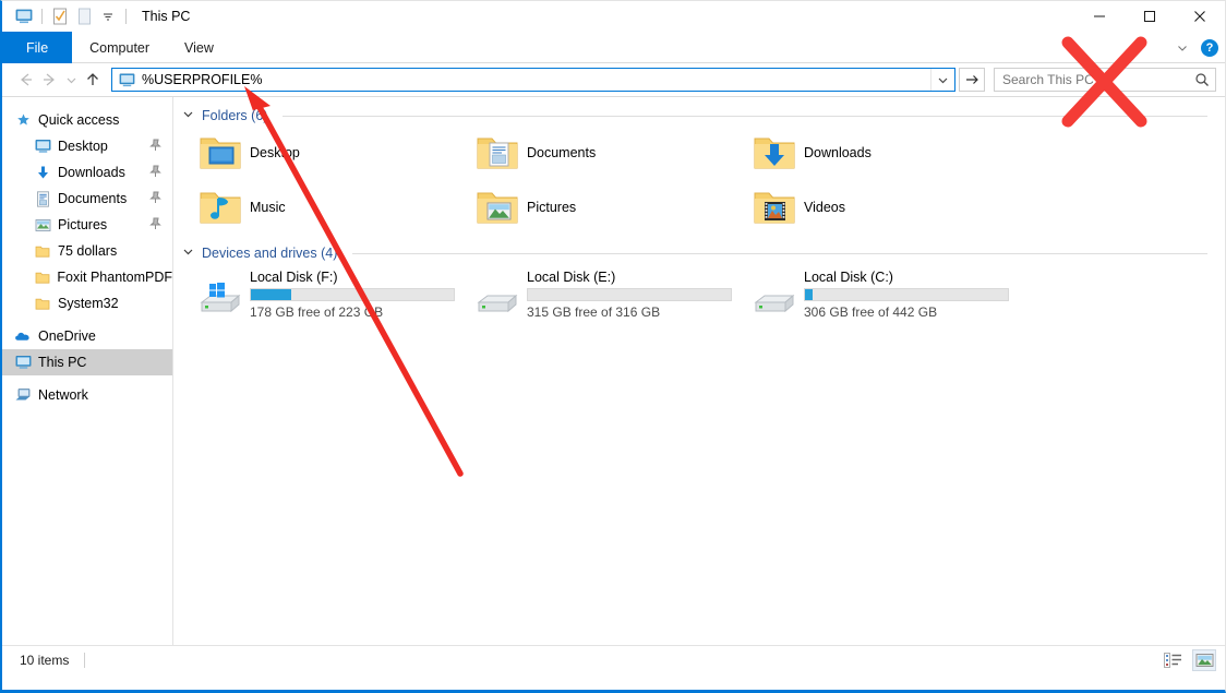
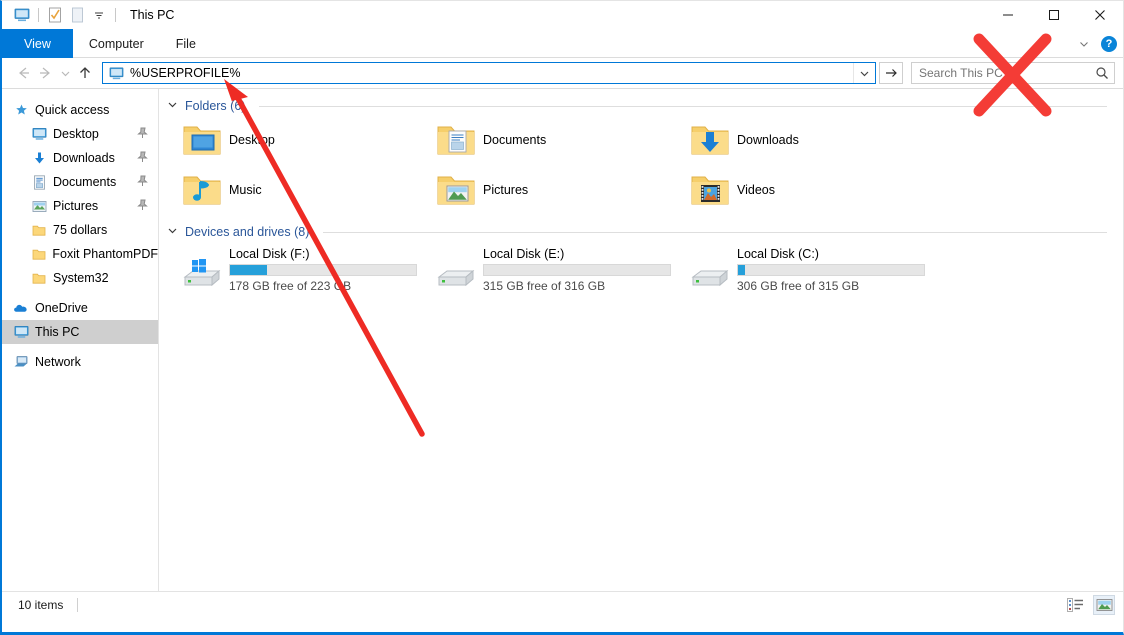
  This PC
- File
+ View
  Computer
- View
+ File
  ?
  %USERPROFILE%
  Search This PC
  Quick access
  Desktop
  Downloads
  Documents
  Pictures
  75 dollars
  Foxit PhantomPDF
  System32
  OneDrive
  This PC
  Network
  Folders (6
  Deskop
  Documents
  Downloads
  Music
  Pictures
  Videos
- Devices and drives (4)
+ Devices and drives (8)
  Local Disk (F:)
  178 GB free of 223B
  Local Disk (E:)
  315 GB free of 316 GB
  Local Disk (C:)
- 306 GB free of 442 GB
+ 306 GB free of 315 GB
  10 items
